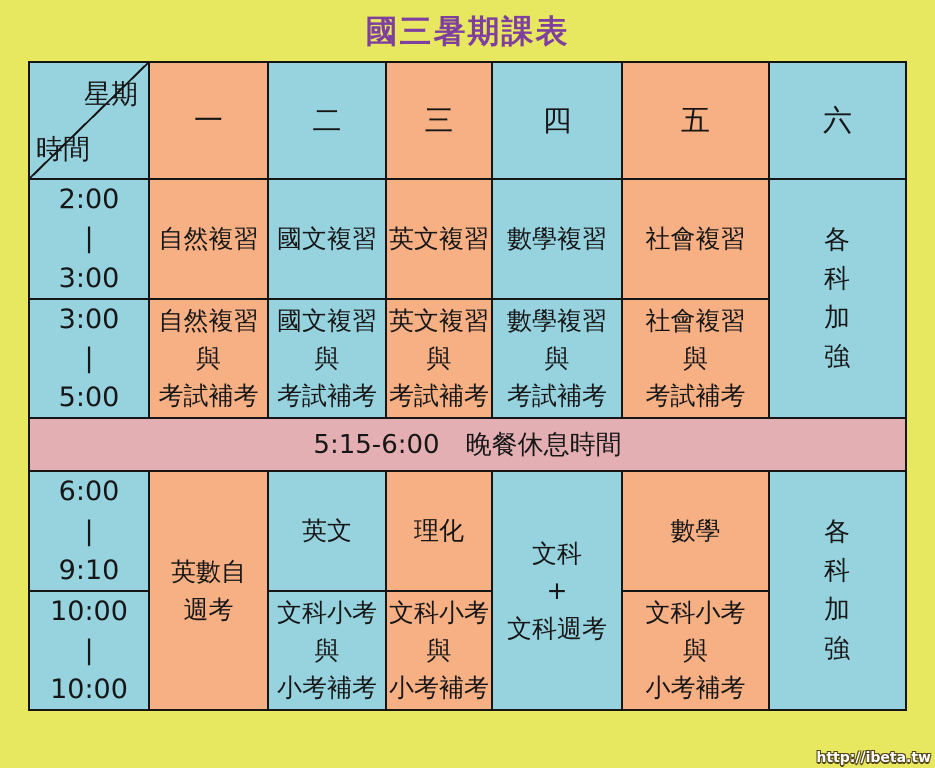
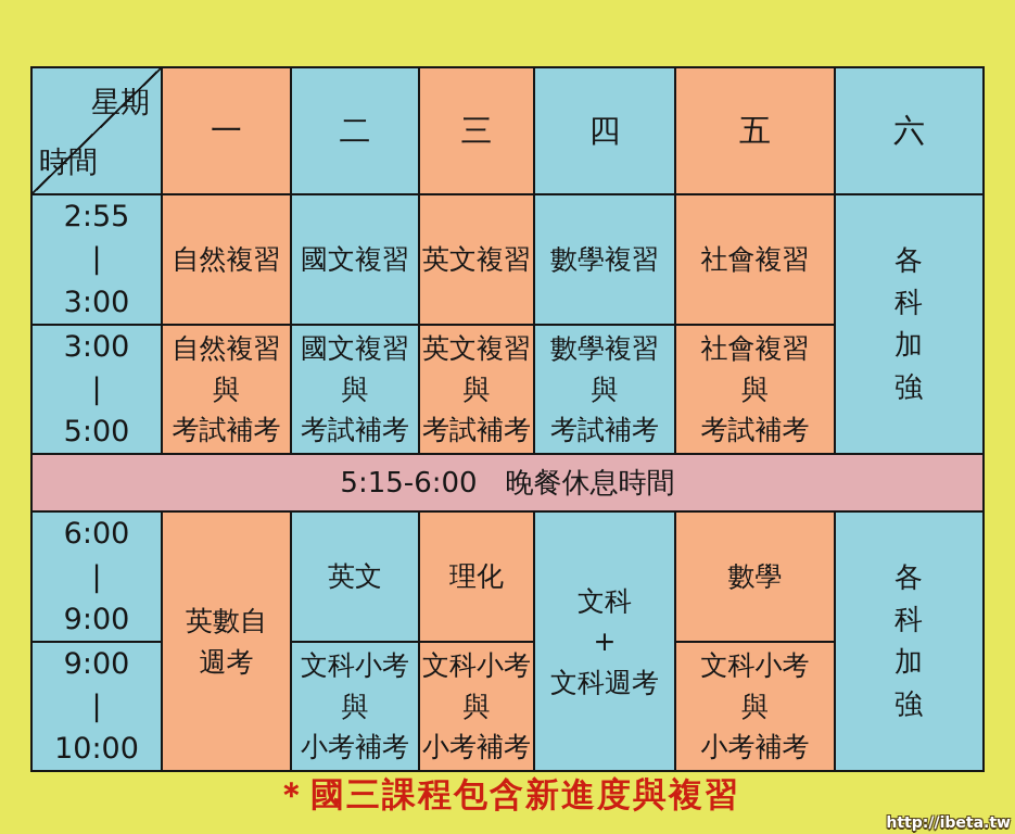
- 國三暑期課表
  星期 時間	一	二	三	四	五	六
- 2:00 | 3:00	自然複習	國文複習	英文複習	數學複習	社會複習	各 科 加 強
+ 2:55 | 3:00	自然複習	國文複習	英文複習	數學複習	社會複習	各 科 加 強
  3:00 | 5:00	自然複習 與 考試補考	國文複習 與 考試補考	英文複習 與 考試補考	數學複習 與 考試補考	社會複習 與 考試補考
  5:15-6:00 晚餐休息時間
- 6:00 | 9:10	英數自 週考	英文	理化	文科 + 文科週考	數學	各 科 加 強
+ 6:00 | 9:00	英數自 週考	英文	理化	文科 + 文科週考	數學	各 科 加 強
- 10:00 | 10:00	文科小考 與 小考補考	文科小考 與 小考補考	文科小考 與 小考補考
+ 9:00 | 10:00	文科小考 與 小考補考	文科小考 與 小考補考	文科小考 與 小考補考
+ ＊國三課程包含新進度與複習
  http://ibeta.tw
